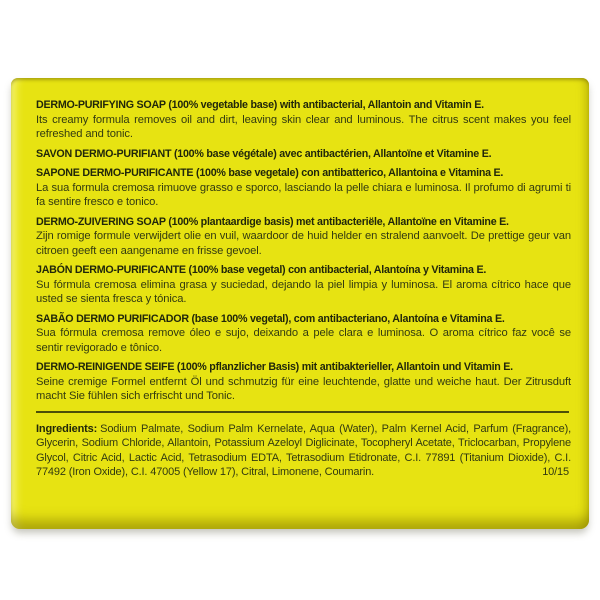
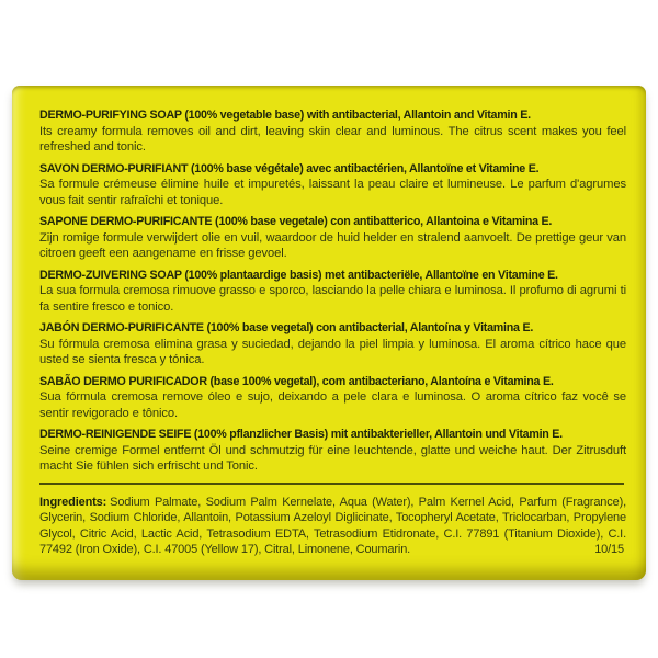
  DERMO-PURIFYING SOAP (100% vegetable base) with antibacterial, Allantoin and Vitamin E.
  Its creamy formula removes oil and dirt, leaving skin clear and luminous. The citrus scent makes you feel refreshed and tonic.
  SAVON DERMO-PURIFIANT (100% base végétale) avec antibactérien, Allantoïne et Vitamine E.
+ Sa formule crémeuse élimine huile et impuretés, laissant la peau claire et lumineuse. Le parfum d'agrumes vous fait sentir rafraîchi et tonique.
  SAPONE DERMO-PURIFICANTE (100% base vegetale) con antibatterico, Allantoina e Vitamina E.
- La sua formula cremosa rimuove grasso e sporco, lasciando la pelle chiara e luminosa. Il profumo di agrumi ti fa sentire fresco e tonico.
+ Zijn romige formule verwijdert olie en vuil, waardoor de huid helder en stralend aanvoelt. De prettige geur van citroen geeft een aangename en frisse gevoel.
  DERMO-ZUIVERING SOAP (100% plantaardige basis) met antibacteriële, Allantoïne en Vitamine E.
- Zijn romige formule verwijdert olie en vuil, waardoor de huid helder en stralend aanvoelt. De prettige geur van citroen geeft een aangename en frisse gevoel.
+ La sua formula cremosa rimuove grasso e sporco, lasciando la pelle chiara e luminosa. Il profumo di agrumi ti fa sentire fresco e tonico.
  JABÓN DERMO-PURIFICANTE (100% base vegetal) con antibacterial, Alantoína y Vitamina E.
  Su fórmula cremosa elimina grasa y suciedad, dejando la piel limpia y luminosa. El aroma cítrico hace que usted se sienta fresca y tónica.
  SABÃO DERMO PURIFICADOR (base 100% vegetal), com antibacteriano, Alantoína e Vitamina E.
  Sua fórmula cremosa remove óleo e sujo, deixando a pele clara e luminosa. O aroma cítrico faz você se sentir revigorado e tônico.
  DERMO-REINIGENDE SEIFE (100% pflanzlicher Basis) mit antibakterieller, Allantoin und Vitamin E.
  Seine cremige Formel entfernt Öl und schmutzig für eine leuchtende, glatte und weiche haut. Der Zitrusduft macht Sie fühlen sich erfrischt und Tonic.
  Ingredients: Sodium Palmate, Sodium Palm Kernelate, Aqua (Water), Palm Kernel Acid, Parfum (Fragrance), Glycerin, Sodium Chloride, Allantoin, Potassium Azeloyl Diglicinate, Tocopheryl Acetate, Triclocarban, Propylene Glycol, Citric Acid, Lactic Acid, Tetrasodium EDTA, Tetrasodium Etidronate, C.I. 77891 (Titanium Dioxide), C.I. 77492 (Iron Oxide), C.I. 47005 (Yellow 17), Citral, Limonene, Coumarin.
  10/15
